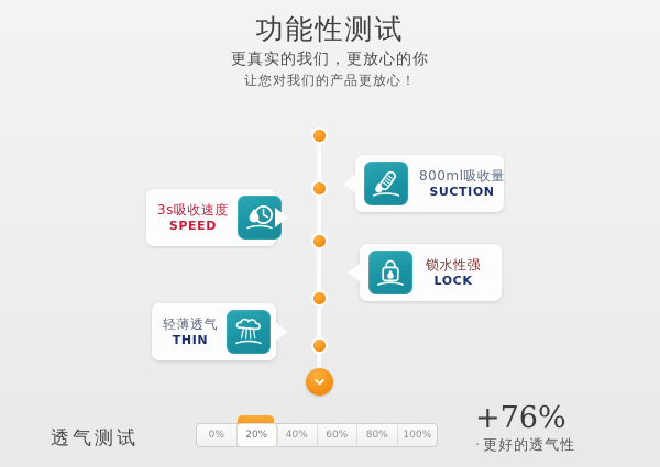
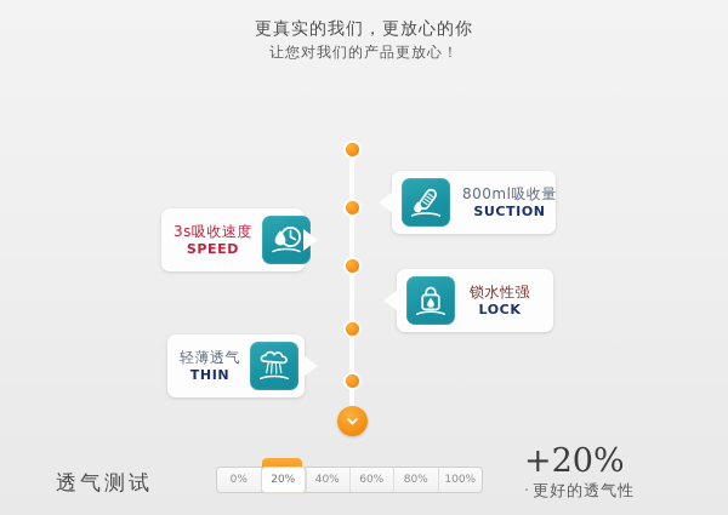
- 功能性测试
  更真实的我们，更放心的你
  让您对我们的产品更放心！
  3s吸收速度
  SPEED
  800ml吸收量
  SUCTION
  锁水性强
  LOCK
  轻薄透气
  THIN
  透气测试
  0%
  20%
  40%
  60%
  80%
  100%
- +76%
+ +20%
  · 更好的透气性
